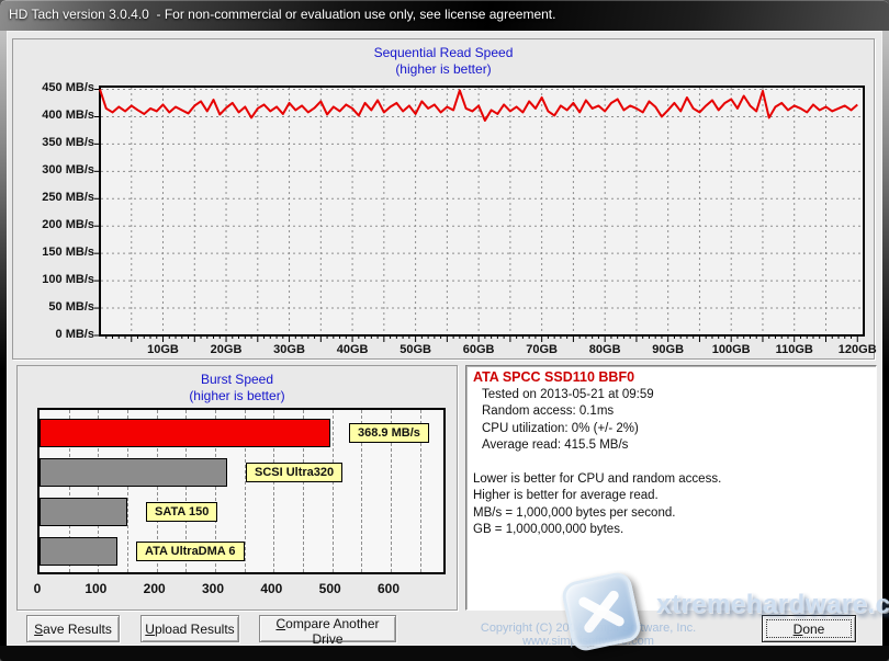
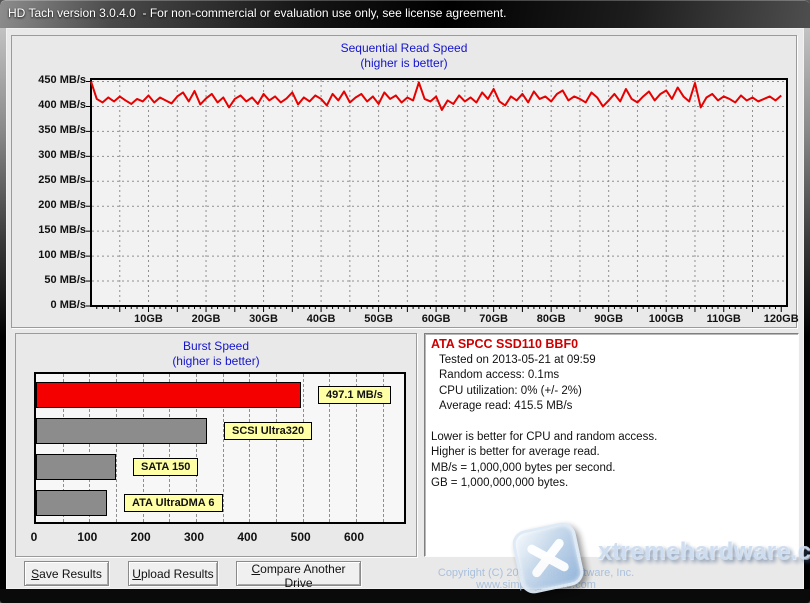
  HD Tach version 3.0.4.0 - For non-commercial or evaluation use only, see license agreement.
  Sequential Read Speed
  (higher is better)
  0 MB/s
  50 MB/s
  100 MB/s
  150 MB/s
  200 MB/s
  250 MB/s
  300 MB/s
  350 MB/s
  400 MB/s
  450 MB/s
  10GB
  20GB
  30GB
  40GB
  50GB
  60GB
  70GB
  80GB
  90GB
  100GB
  110GB
  120GB
  Burst Speed
  (higher is better)
- 368.9 MB/s
+ 497.1 MB/s
  SCSI Ultra320
  SATA 150
  ATA UltraDMA 6
  0
  100
  200
  300
  400
  500
  600
  ATA SPCC SSD110 BBF0
  Tested on 2013-05-21 at 09:59
  Random access: 0.1ms
  CPU utilization: 0% (+/- 2%)
  Average read: 415.5 MB/s
  Lower is better for CPU and random access.
  Higher is better for average read.
  MB/s = 1,000,000 bytes per second.
  GB = 1,000,000,000 bytes.
  Save Results
  Upload Results
  Compare Another Drive
- Done
  xtremehardware.c
